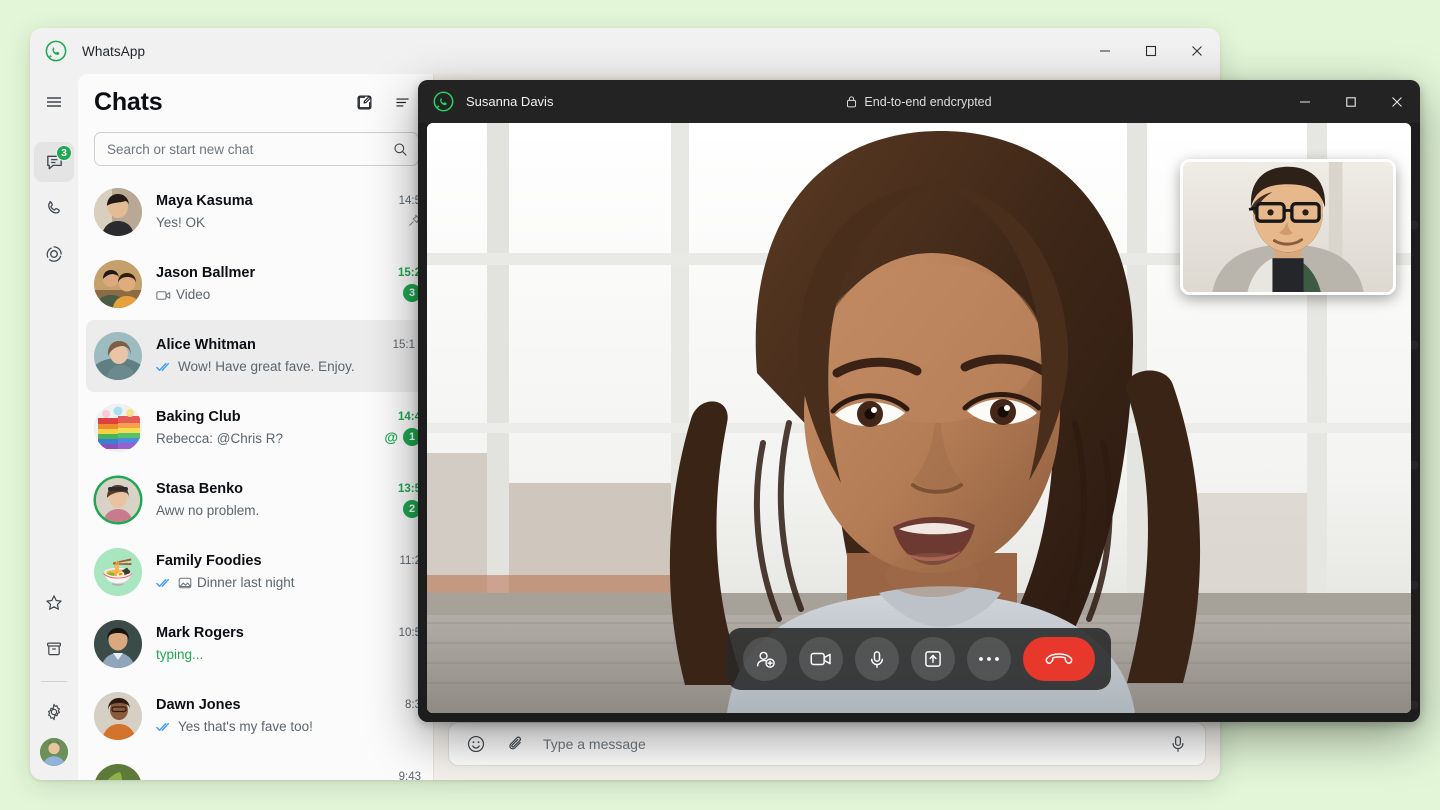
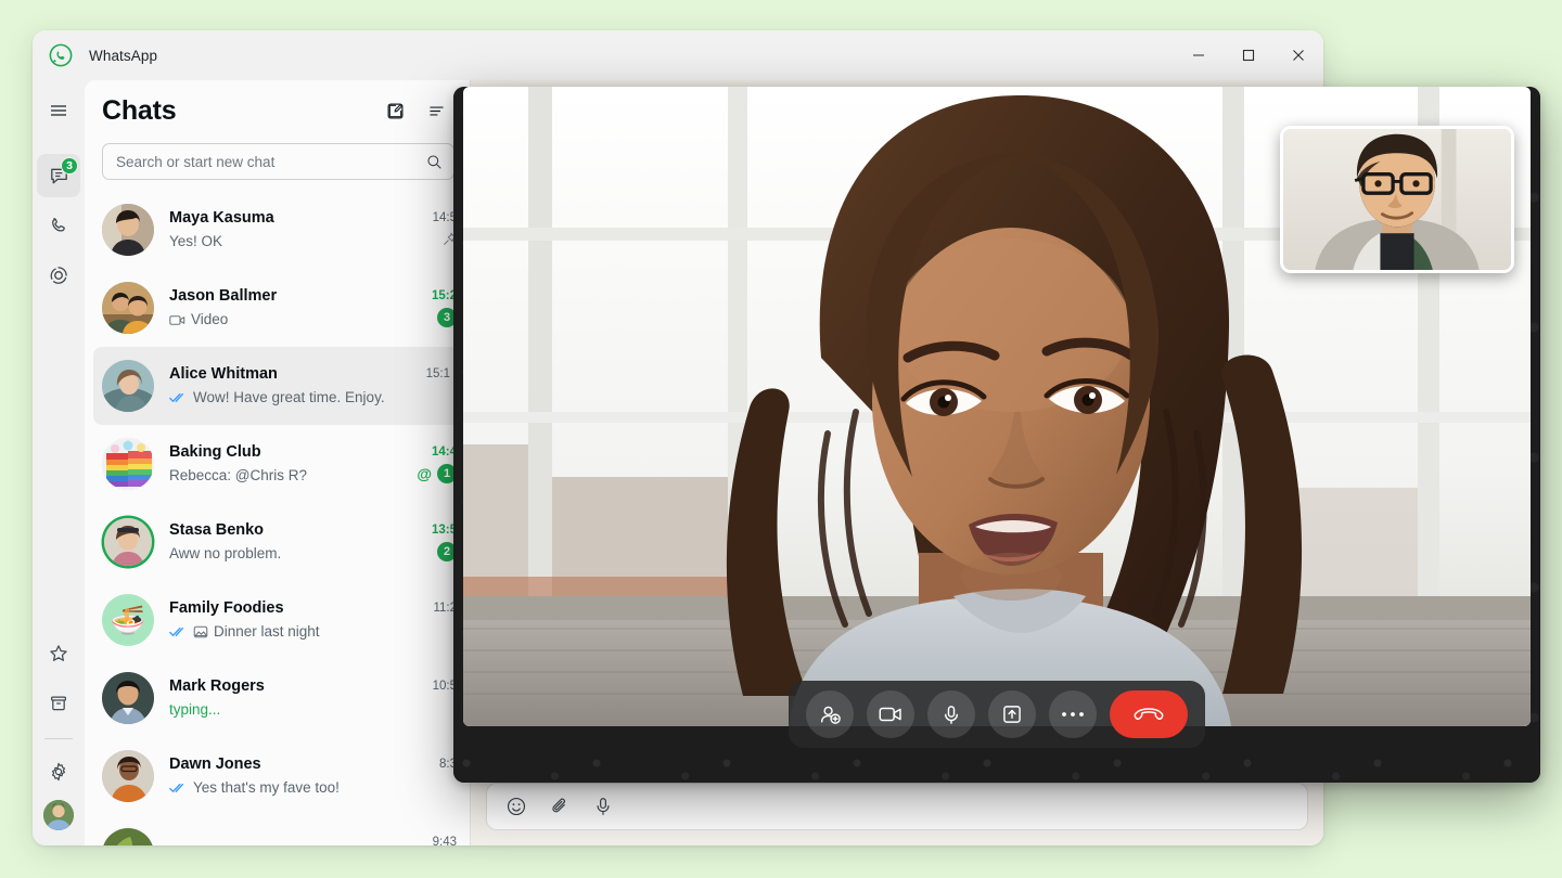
  WhatsApp
  3
  Chats
  Search or start new chat
  Maya Kasuma
  Yes! OK
  14:
  Jason Ballmer
  Video
  15:
  3
  Alice Whitman
- Wow! Have great fave. Enjoy.
+ Wow! Have great time. Enjoy.
  15:1
  Baking Club
  Rebecca: @Chris R?
  14:
  @
  1
  Stasa Benko
  Aww no problem.
  13:
  2
  🍜
  Family Foodies
  Dinner last night
  11:
  Mark Rogers
  typing...
  10:
  Dawn Jones
  Yes that's my fave too!
  9:43
- Type a message
- Susanna Davis
- End-to-end endcrypted
